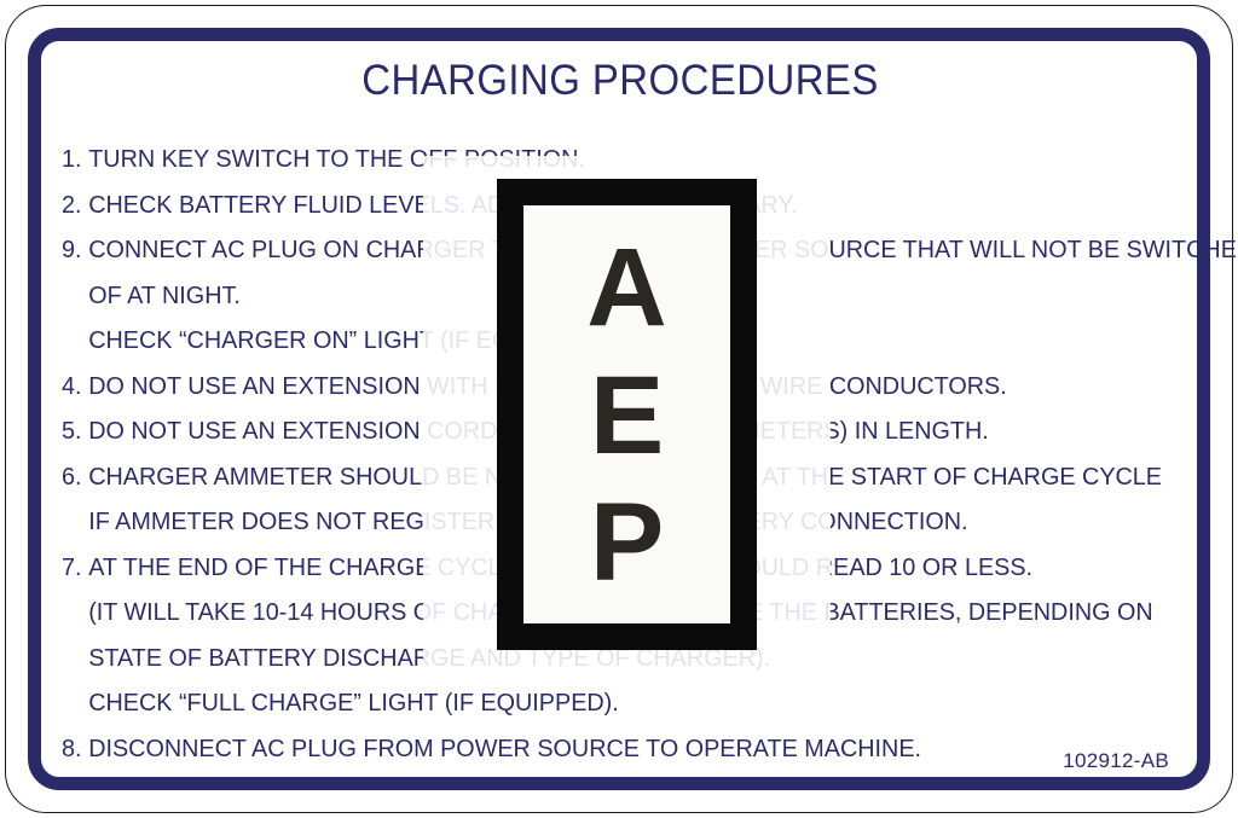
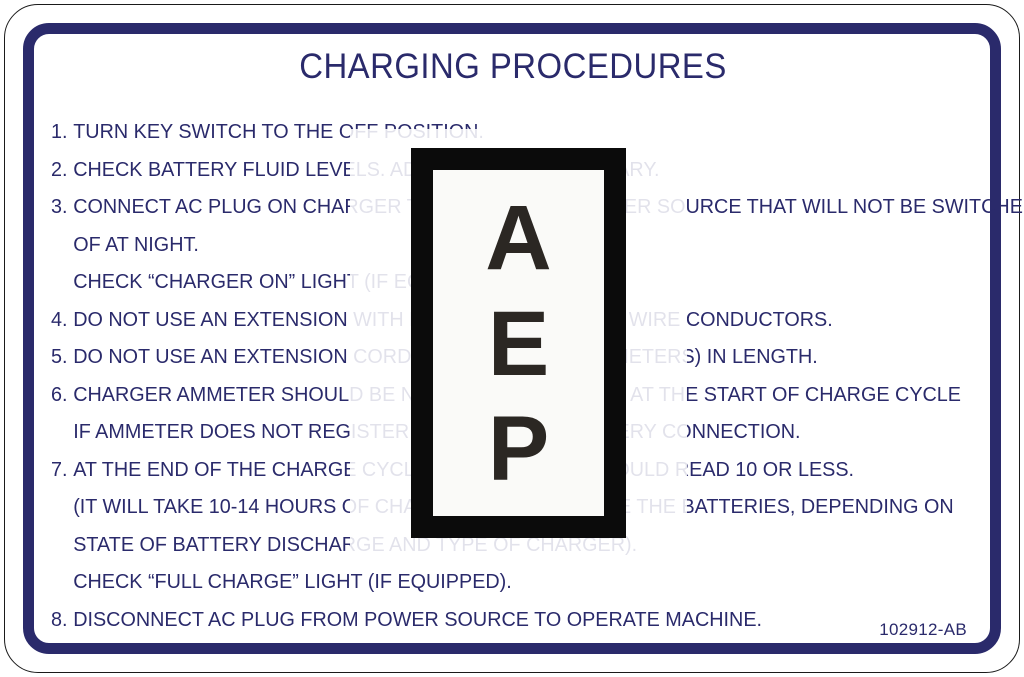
  CHARGING PROCEDURES
  1. TURN KEY SWITCH TO THE OFF POSITION.
- 9. CONNECT AC PLUG ON CHARGERER SOURCE THAT WILL NOT BE SWITCHE
+ 3. CONNECT AC PLUG ON CHARGERER SOURCE THAT WILL NOT BE SWITCHE
  OF AT NIGHT.
  CHECK “CHARGER ON” LIGHT (IF E
  4. DO NOT USE AN EXTENSION WITH WIRE CONDUCTORS.
  5. DO NOT USE AN EXTENSION CORDETERS) IN LENGTH.
  6. CHARGER AMMETER SHOULD BE N AT THE START OF CHARGE CYCLE
  IF AMMETER DOES NOT REGISTERRY CONNECTION.
  7. AT THE END OF THE CHARGE CYCLULD READ 10 OR LESS.
  (IT WILL TAKE 10-14 HOURS OF CHA THE BATTERIES, DEPENDING ON
  STATE OF BATTERY DISCHARGE AND TYPE OF CHARGER).
  CHECK “FULL CHARGE” LIGHT (IF EQUIPPED).
  8. DISCONNECT AC PLUG FROM POWER SOURCE TO OPERATE MACHINE.
  102912-AB
  A
  E
  P
